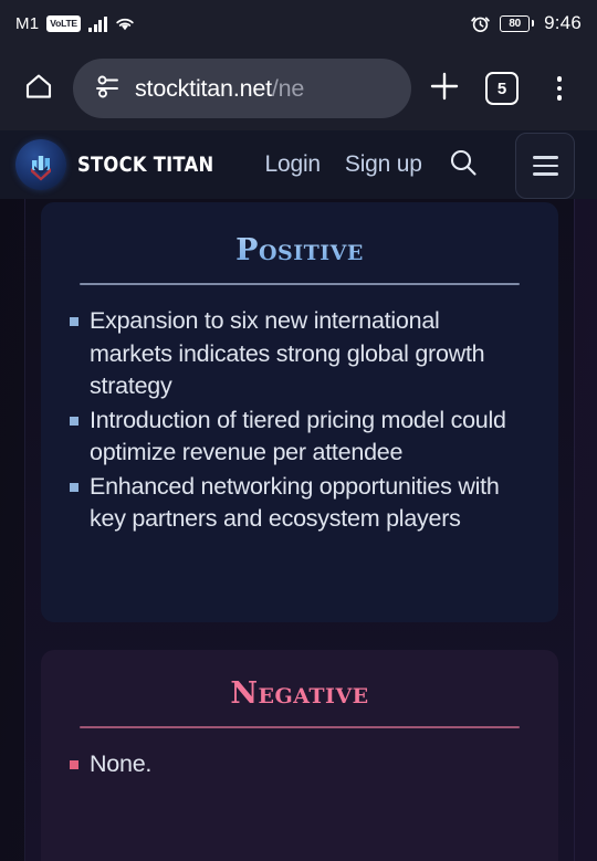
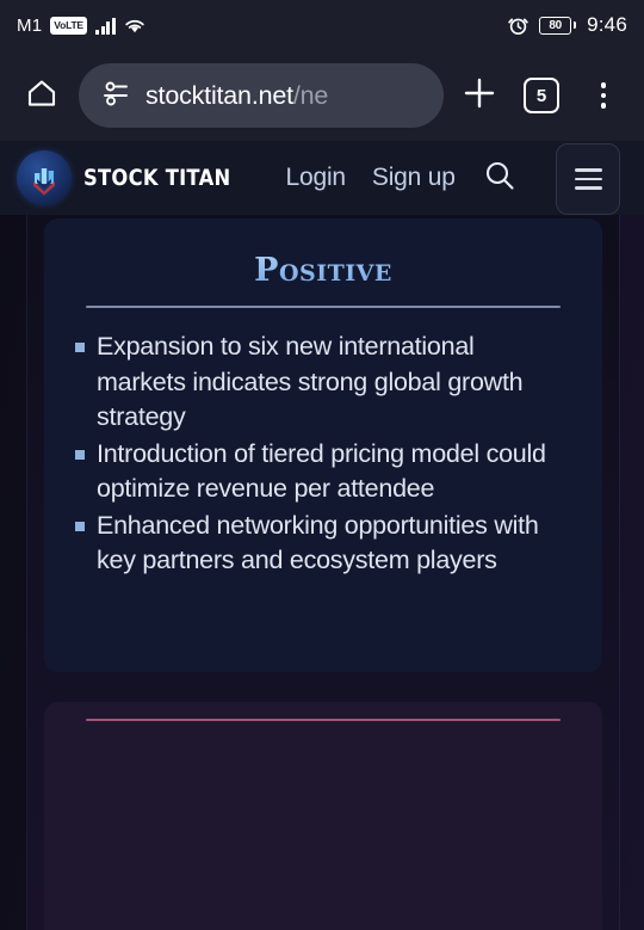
  M1
  VoLTE
  80
  9:46
  stocktitan.net/ne
  5
  STOCK TITAN
  Login
  Sign up
  Positive
  Expansion to six new international markets indicates strong global growth strategy
  Introduction of tiered pricing model could optimize revenue per attendee
  Enhanced networking opportunities with key partners and ecosystem players
- Negative
- None.
